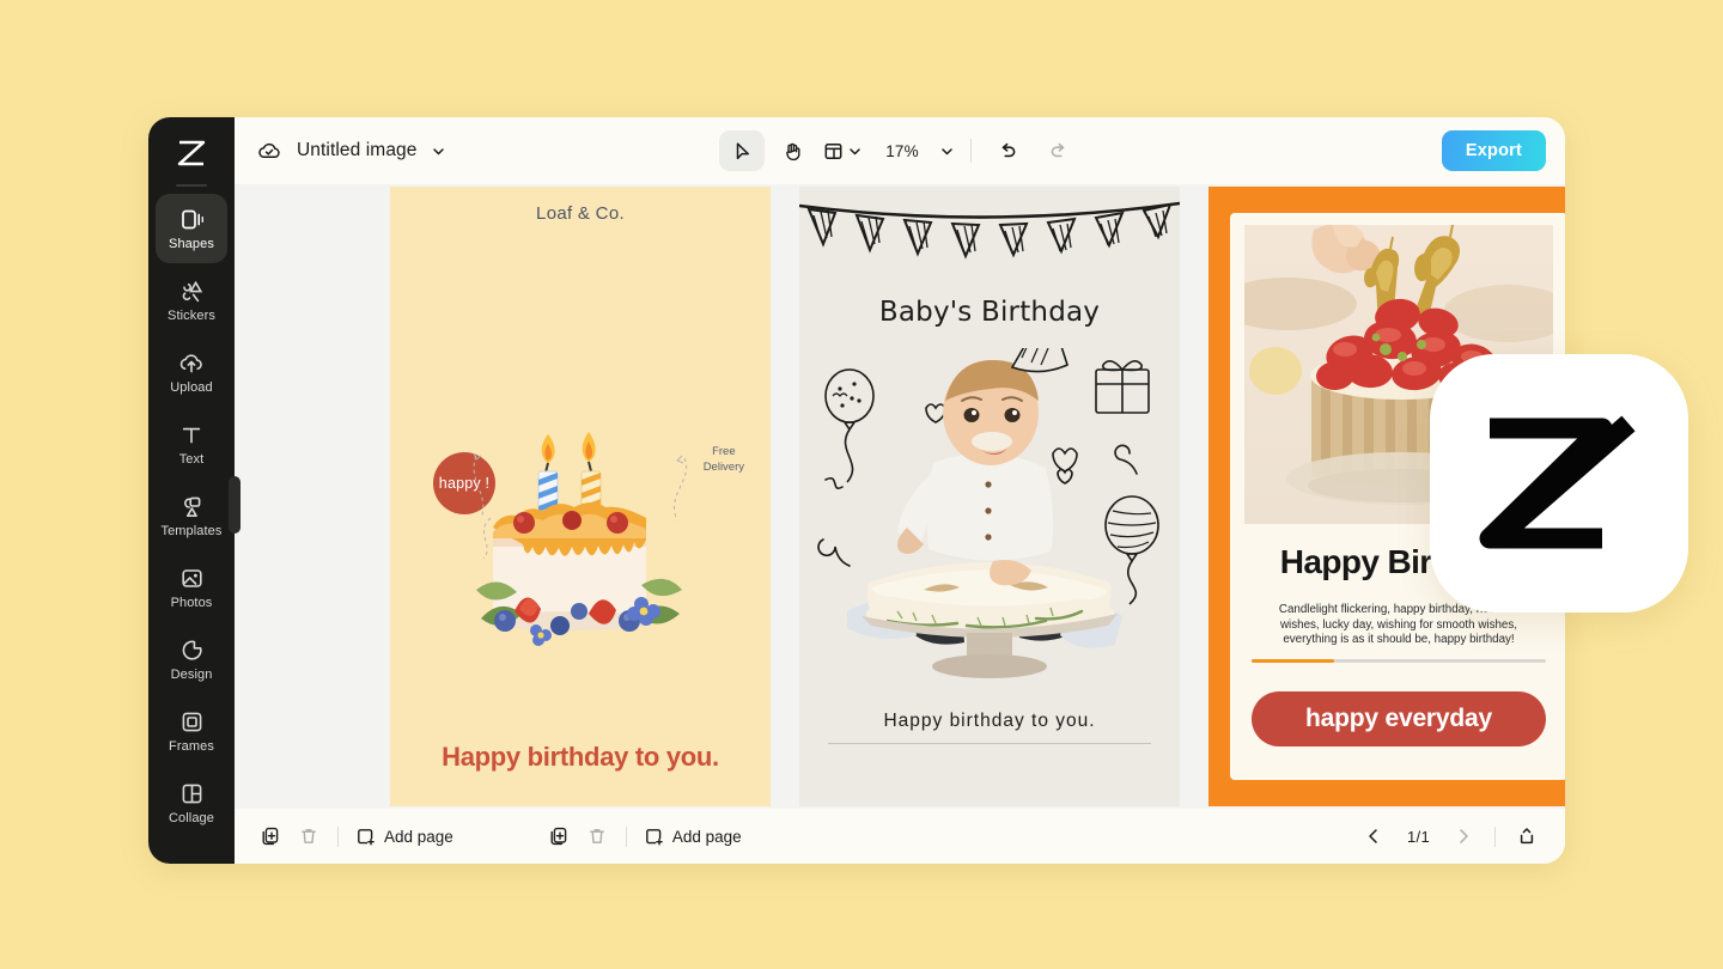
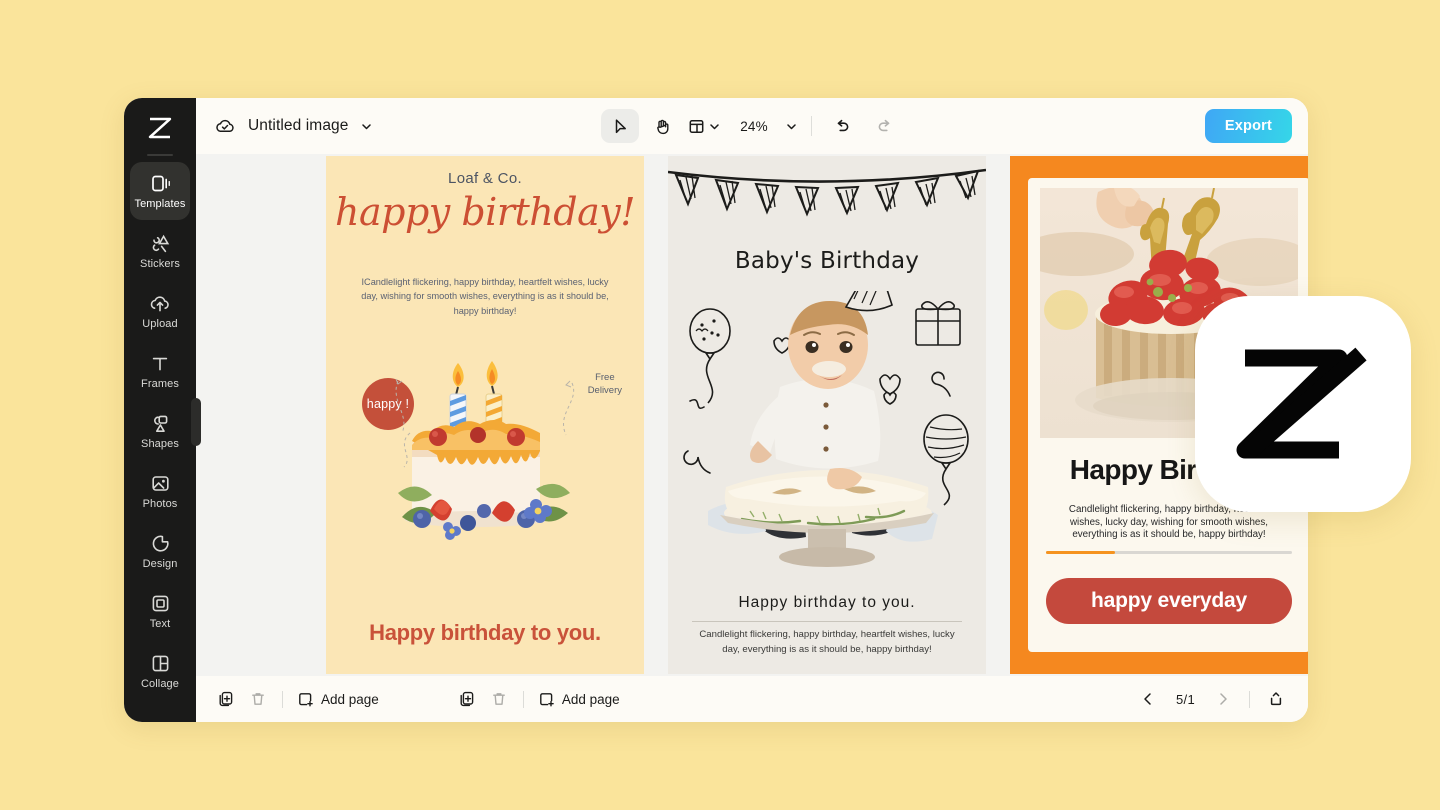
- Shapes
+ Templates
  Stickers
  Upload
- Text
+ Frames
- Templates
+ Shapes
  Photos
  Design
- Frames
+ Text
  Collage
  Untitled image
- 17%
+ 24%
  Export
  Loaf & Co.
+ happy birthday!
+ ICandlelight flickering, happy birthday, heartfelt wishes, lucky day, wishing for smooth wishes, everything is as it should be, happy birthday!
  happy !
  Free
  Delivery
  Happy birthday to you.
  Baby's Birthday
  Happy birthday to you.
+ Candlelight flickering, happy birthday, heartfelt wishes, lucky day, everything is as it should be, happy birthday!
  Candlelight flickering, happy birthday, wishes, lucky day, wishing for smooth wishes, everything is as it should be, happy birthday!
  happy everyday
  Add page
  Add page
- 1/1
+ 5/1
